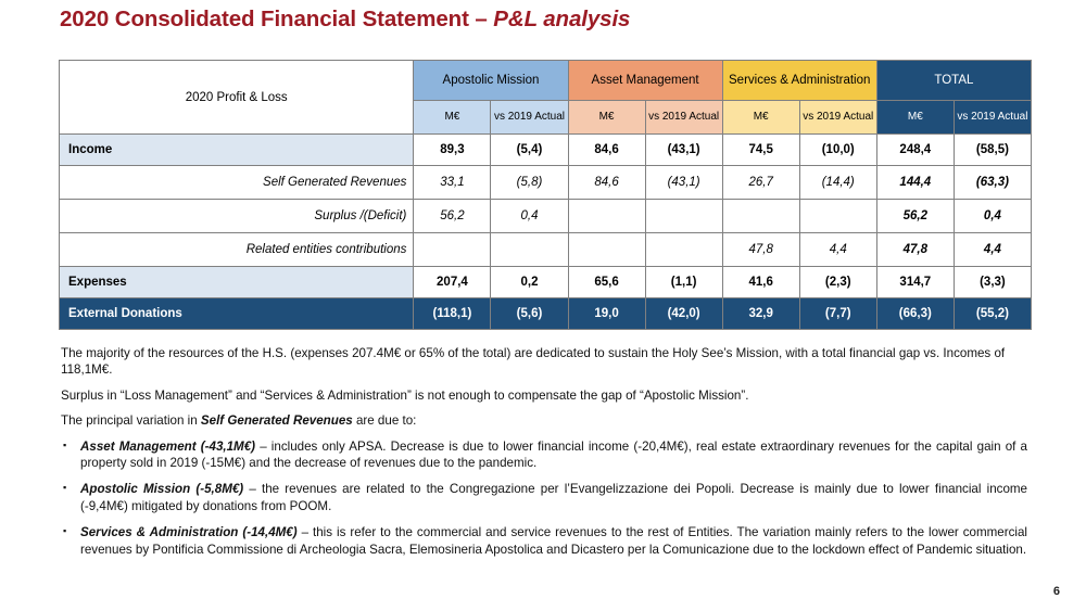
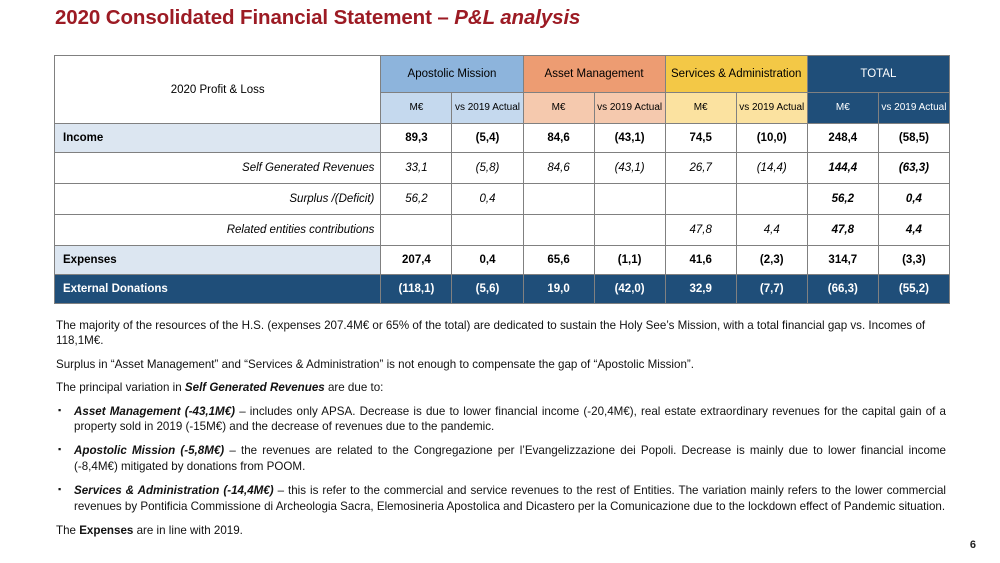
  2020 Consolidated Financial Statement – P&L analysis
  2020 Profit & Loss	Apostolic Mission	Asset Management	Services & Administration	TOTAL
  M€	vs 2019 Actual	M€	vs 2019 Actual	M€	vs 2019 Actual	M€	vs 2019 Actual
  Income	89,3	(5,4)	84,6	(43,1)	74,5	(10,0)	248,4	(58,5)
  Self Generated Revenues	33,1	(5,8)	84,6	(43,1)	26,7	(14,4)	144,4	(63,3)
  Surplus /(Deficit)	56,2	0,4					56,2	0,4
  Related entities contributions					47,8	4,4	47,8	4,4
- Expenses	207,4	0,2	65,6	(1,1)	41,6	(2,3)	314,7	(3,3)
+ Expenses	207,4	0,4	65,6	(1,1)	41,6	(2,3)	314,7	(3,3)
  External Donations	(118,1)	(5,6)	19,0	(42,0)	32,9	(7,7)	(66,3)	(55,2)
  The majority of the resources of the H.S. (expenses 207.4M€ or 65% of the total) are dedicated to sustain the Holy See’s Mission, with a total financial gap vs. Incomes of 118,1M€.
- Surplus in “Loss Management” and “Services & Administration” is not enough to compensate the gap of “Apostolic Mission”.
+ Surplus in “Asset Management” and “Services & Administration” is not enough to compensate the gap of “Apostolic Mission”.
  The principal variation in Self Generated Revenues are due to:
  ▪
  Asset Management (-43,1M€) – includes only APSA. Decrease is due to lower financial income (-20,4M€), real estate extraordinary revenues for the capital gain of a property sold in 2019 (-15M€) and the decrease of revenues due to the pandemic.
  ▪
- Apostolic Mission (-5,8M€) – the revenues are related to the Congregazione per l’Evangelizzazione dei Popoli. Decrease is mainly due to lower financial income (-9,4M€) mitigated by donations from POOM.
+ Apostolic Mission (-5,8M€) – the revenues are related to the Congregazione per l’Evangelizzazione dei Popoli. Decrease is mainly due to lower financial income (-8,4M€) mitigated by donations from POOM.
  ▪
  Services & Administration (-14,4M€) – this is refer to the commercial and service revenues to the rest of Entities. The variation mainly refers to the lower commercial revenues by Pontificia Commissione di Archeologia Sacra, Elemosineria Apostolica and Dicastero per la Comunicazione due to the lockdown effect of Pandemic situation.
+ The Expenses are in line with 2019.
  6
